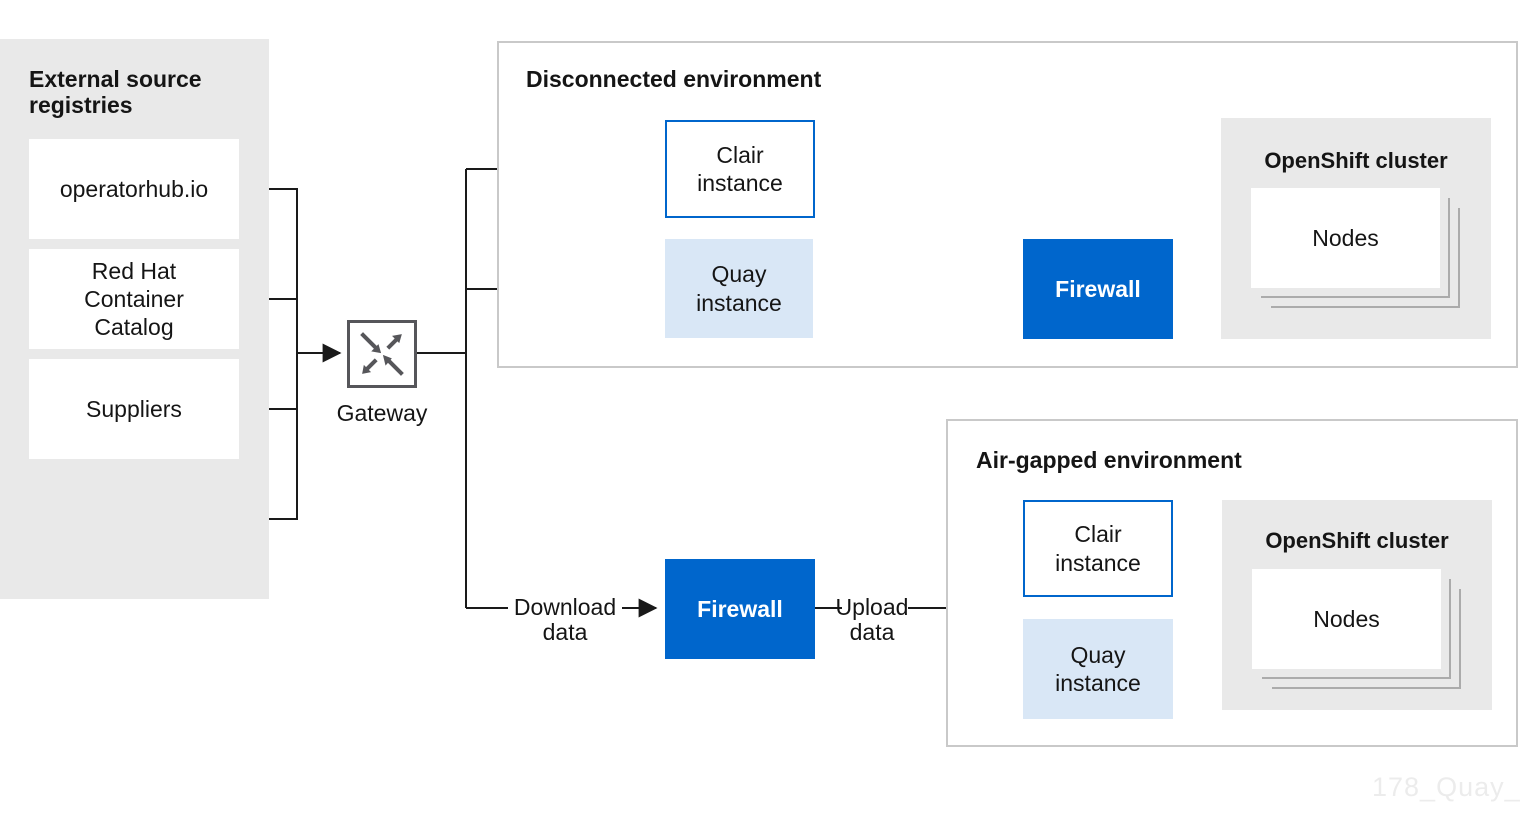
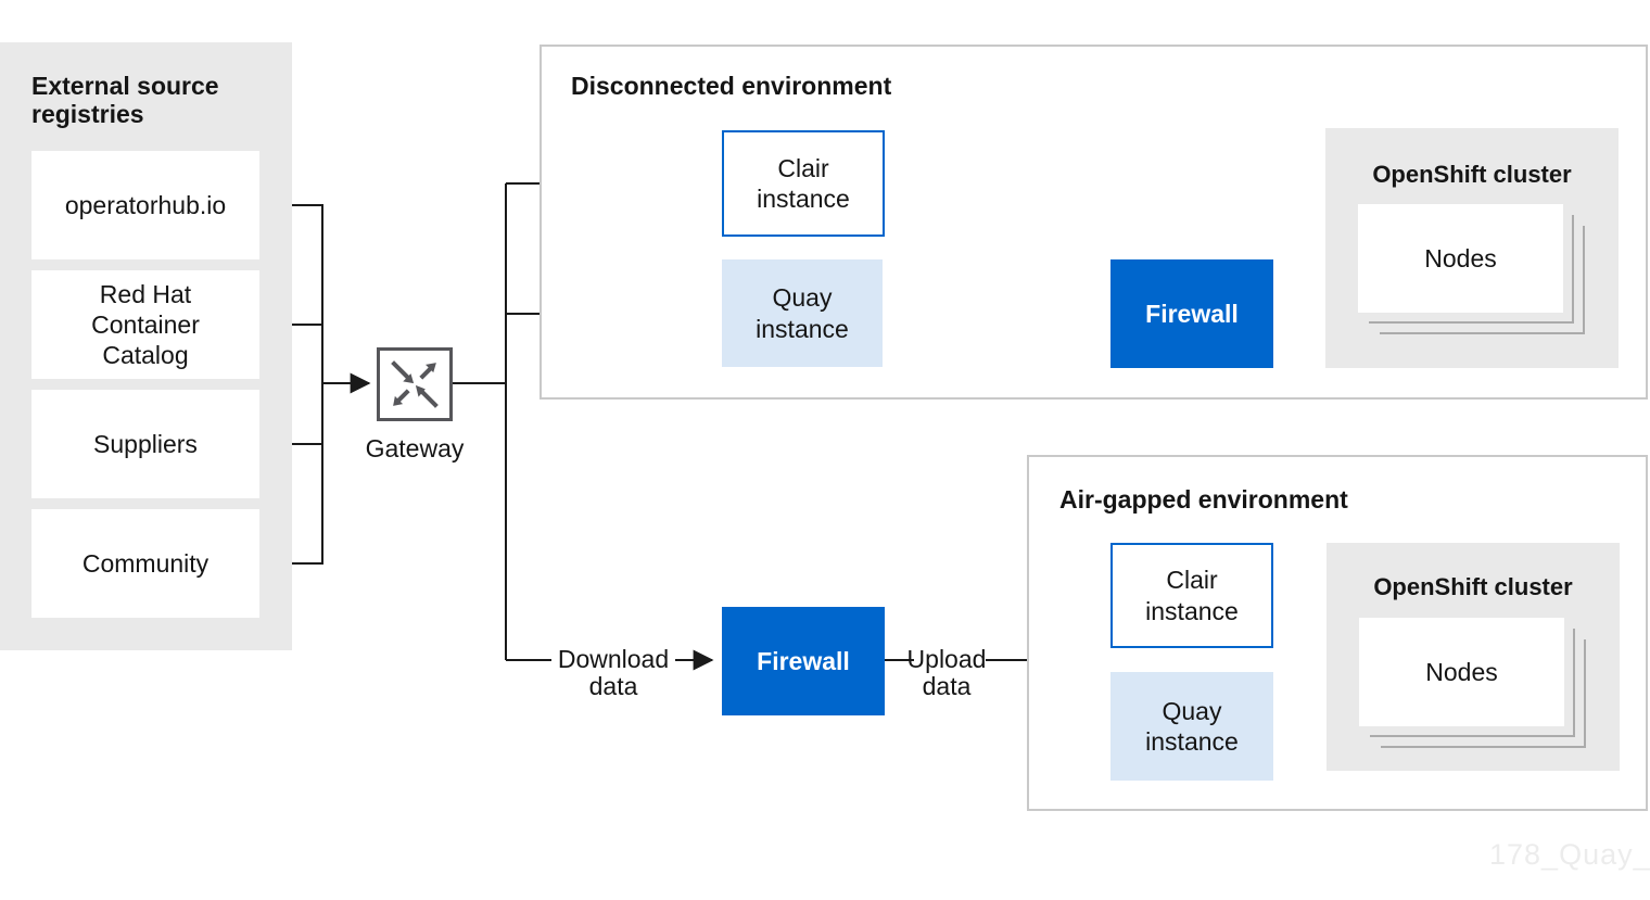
  External source
  registries
  operatorhub.io
  Red Hat
  Container
  Catalog
  Suppliers
+ Community
  Gateway
  Disconnected environment
  Clair
  instance
  Quay
  instance
  Firewall
  OpenShift cluster
  Nodes
  Download
  data
  Firewall
  Upload
  data
  Air-gapped environment
  Clair
  instance
  Quay
  instance
  OpenShift cluster
  Nodes
